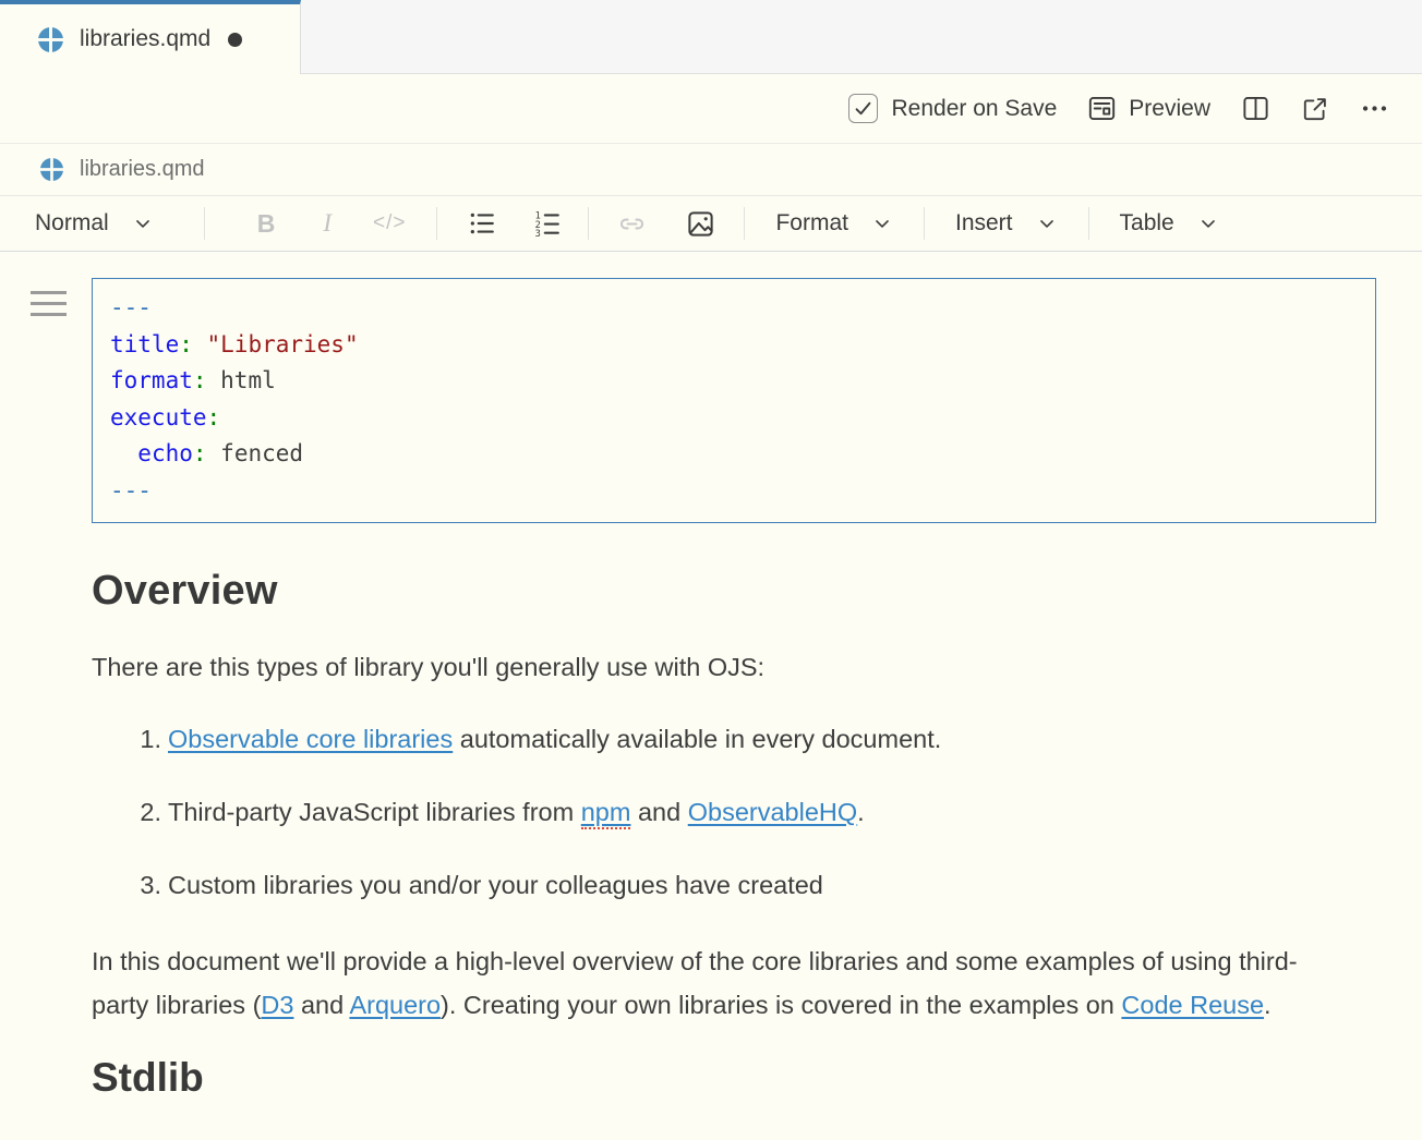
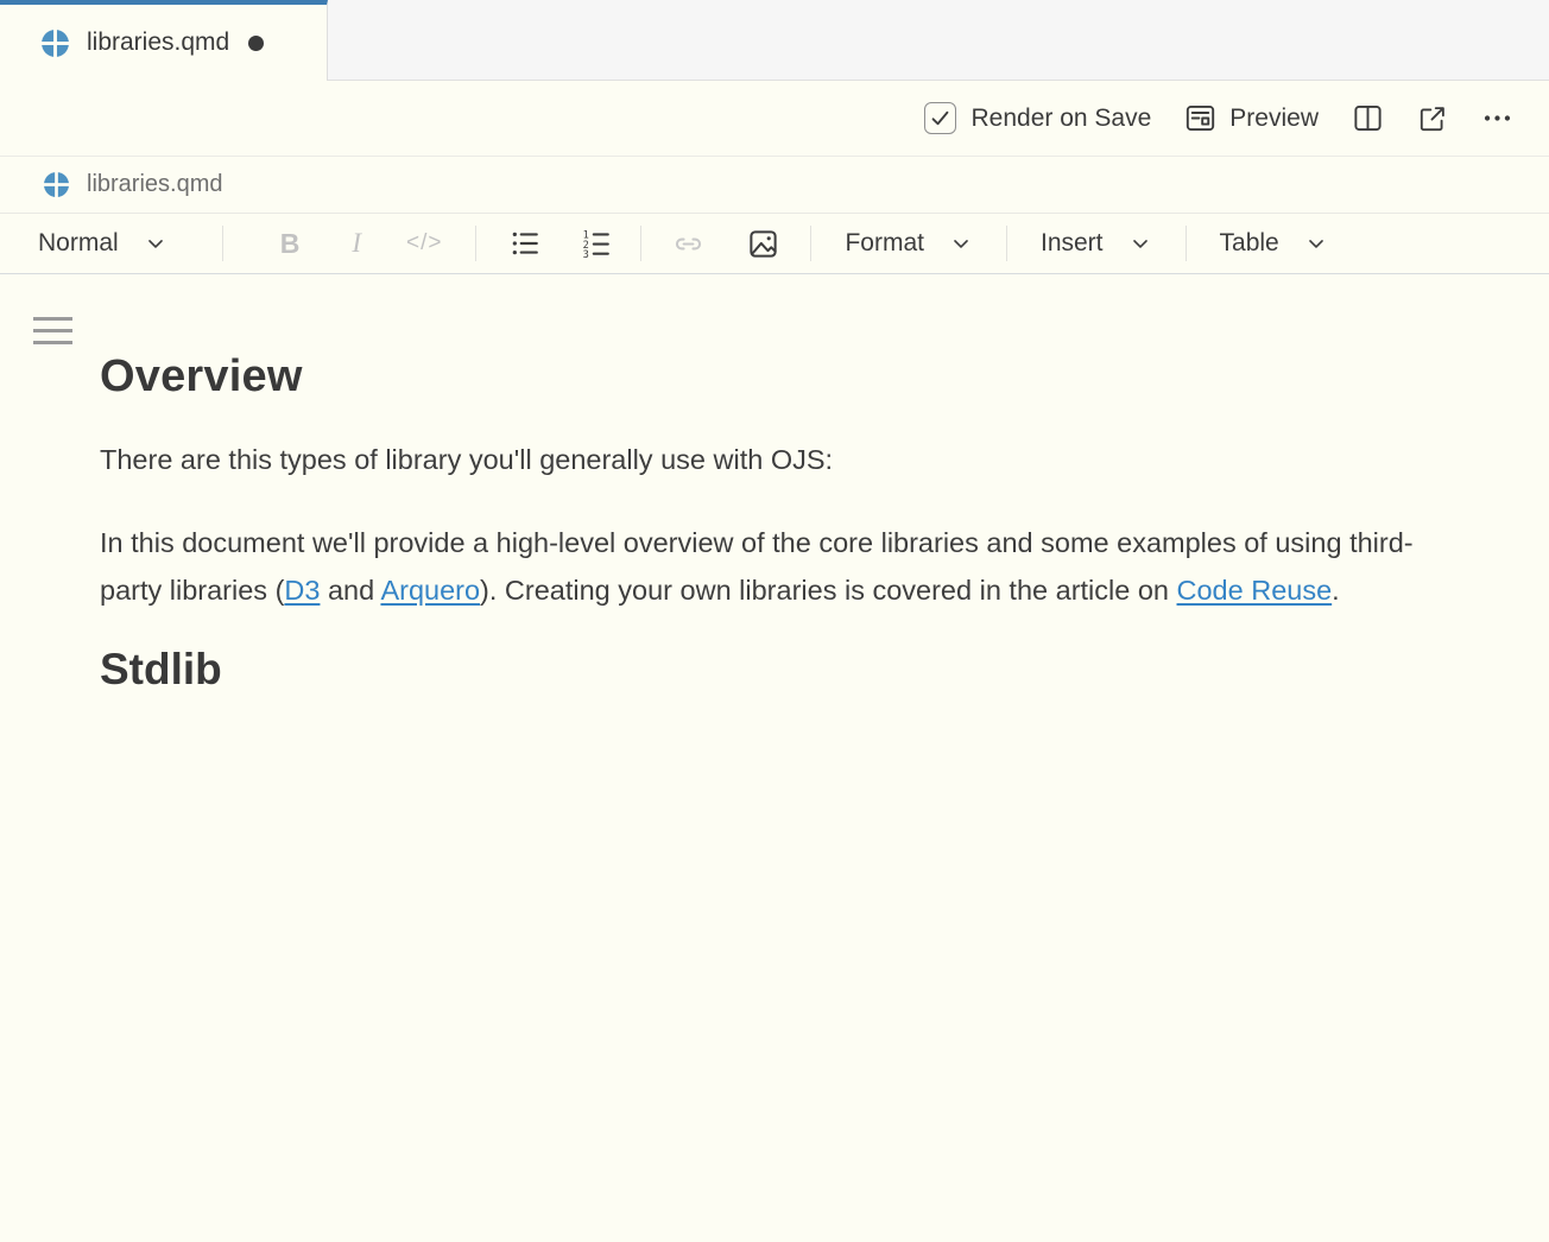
  libraries.qmd
  Render on Save
  Preview
  libraries.qmd
  Normal
  B
  I
  </>
  1
  2
  3
  Format
  Insert
  Table
- --- title: "Libraries" format: html execute: echo: fenced ---
  Overview
  There are this types of library you'll generally use with OJS:
- 1.
- Observable core libraries automatically available in every document.
- 2.
- Third-party JavaScript libraries from npm and ObservableHQ.
- 3.
- Custom libraries you and/or your colleagues have created
- In this document we'll provide a high-level overview of the core libraries and some examples of using third-party libraries (D3 and Arquero). Creating your own libraries is covered in the examples on Code Reuse.
+ In this document we'll provide a high-level overview of the core libraries and some examples of using third-party libraries (D3 and Arquero). Creating your own libraries is covered in the article on Code Reuse.
  Stdlib
